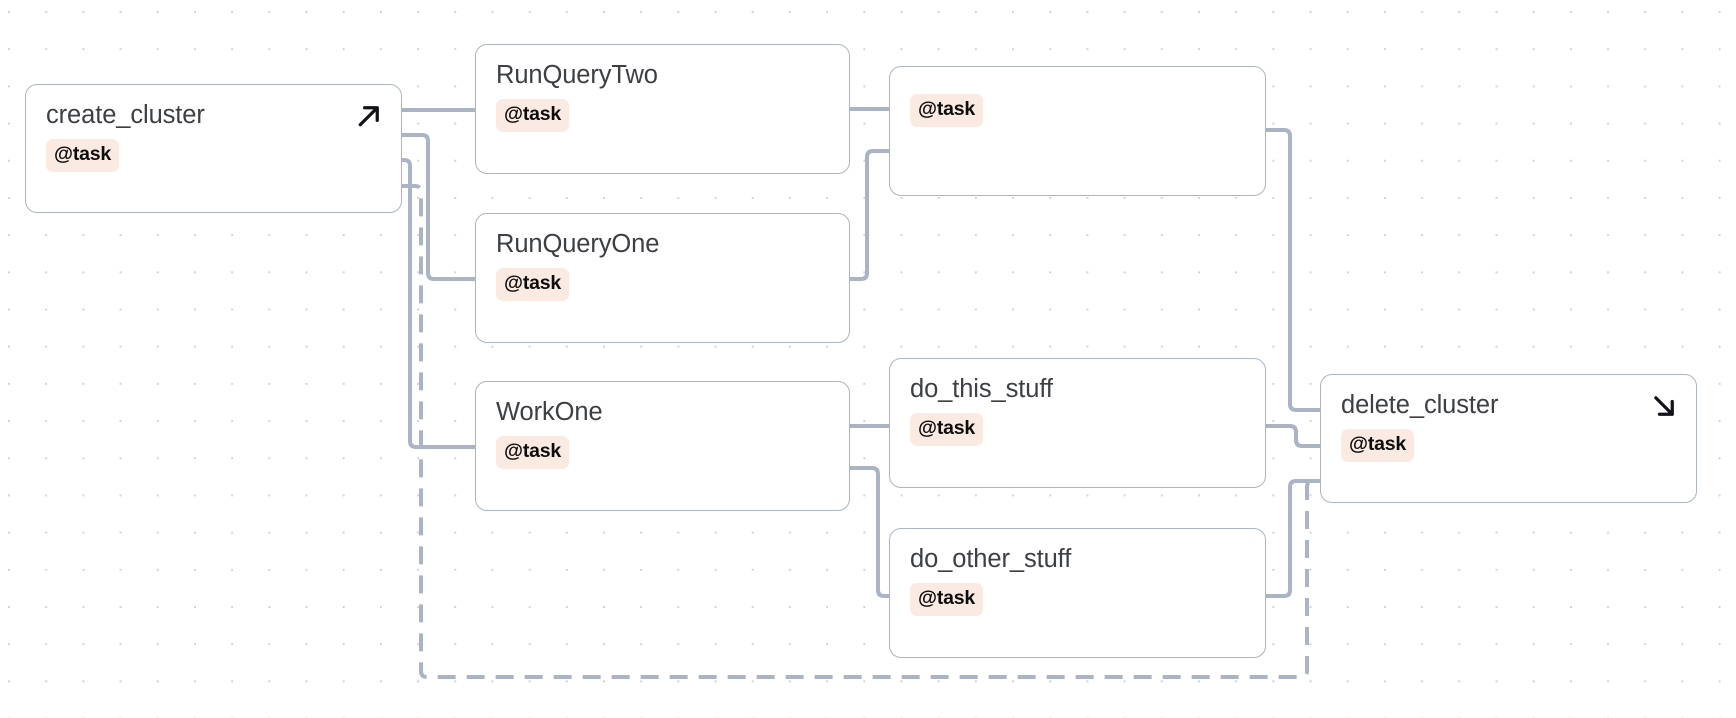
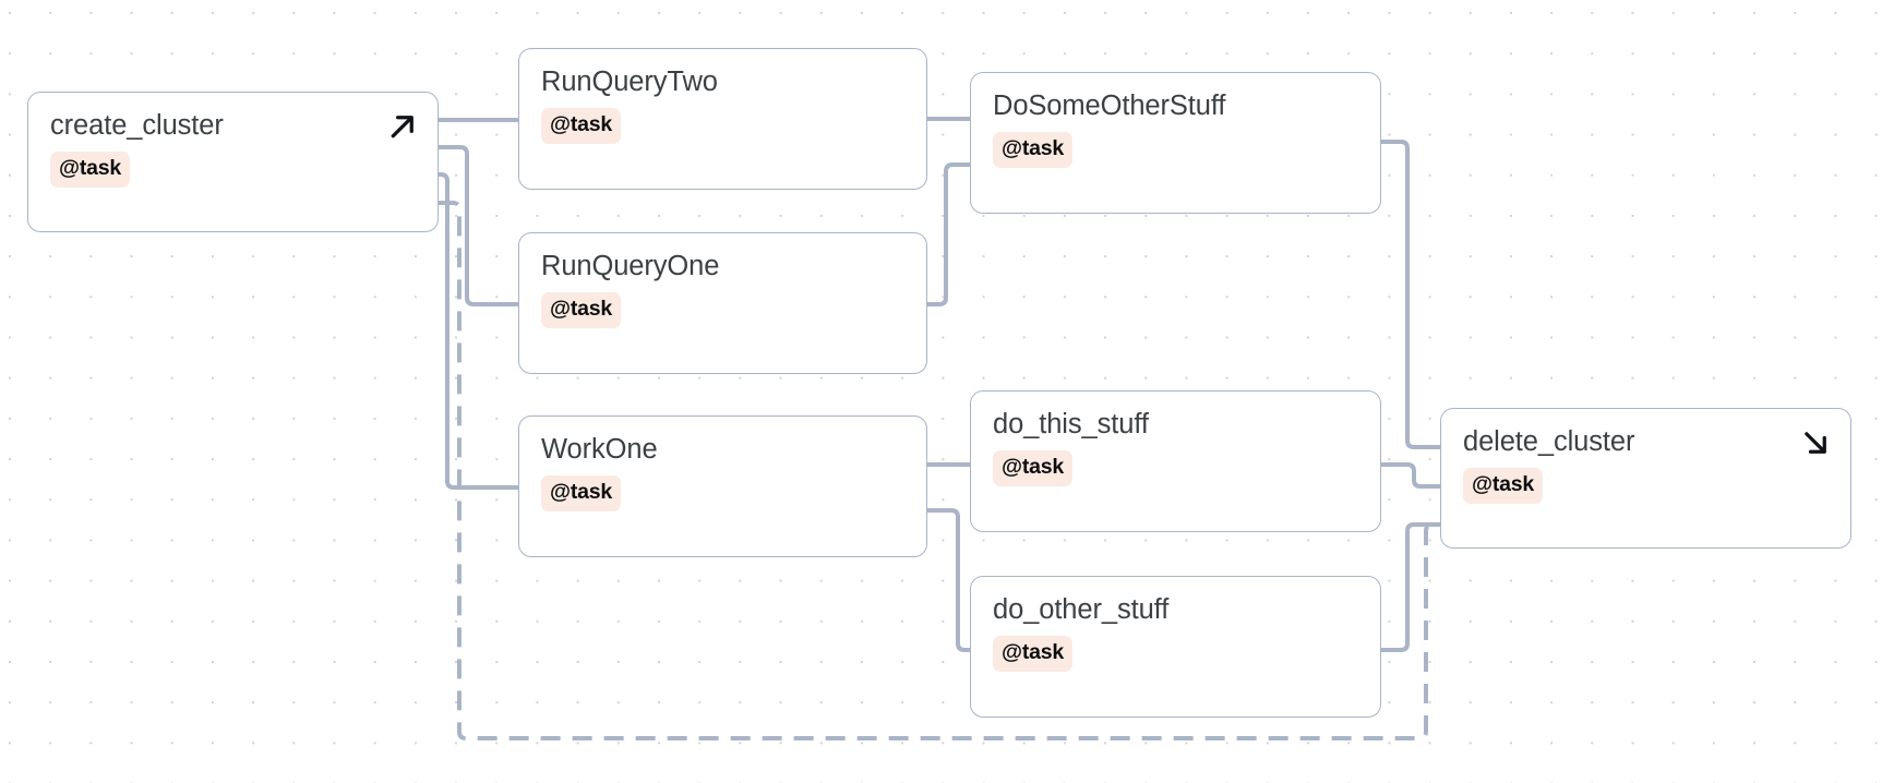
  create_cluster
  @task
  RunQueryTwo
  @task
  RunQueryOne
  @task
  WorkOne
  @task
+ DoSomeOtherStuff
  @task
  do_this_stuff
  @task
  do_other_stuff
  @task
  delete_cluster
  @task
